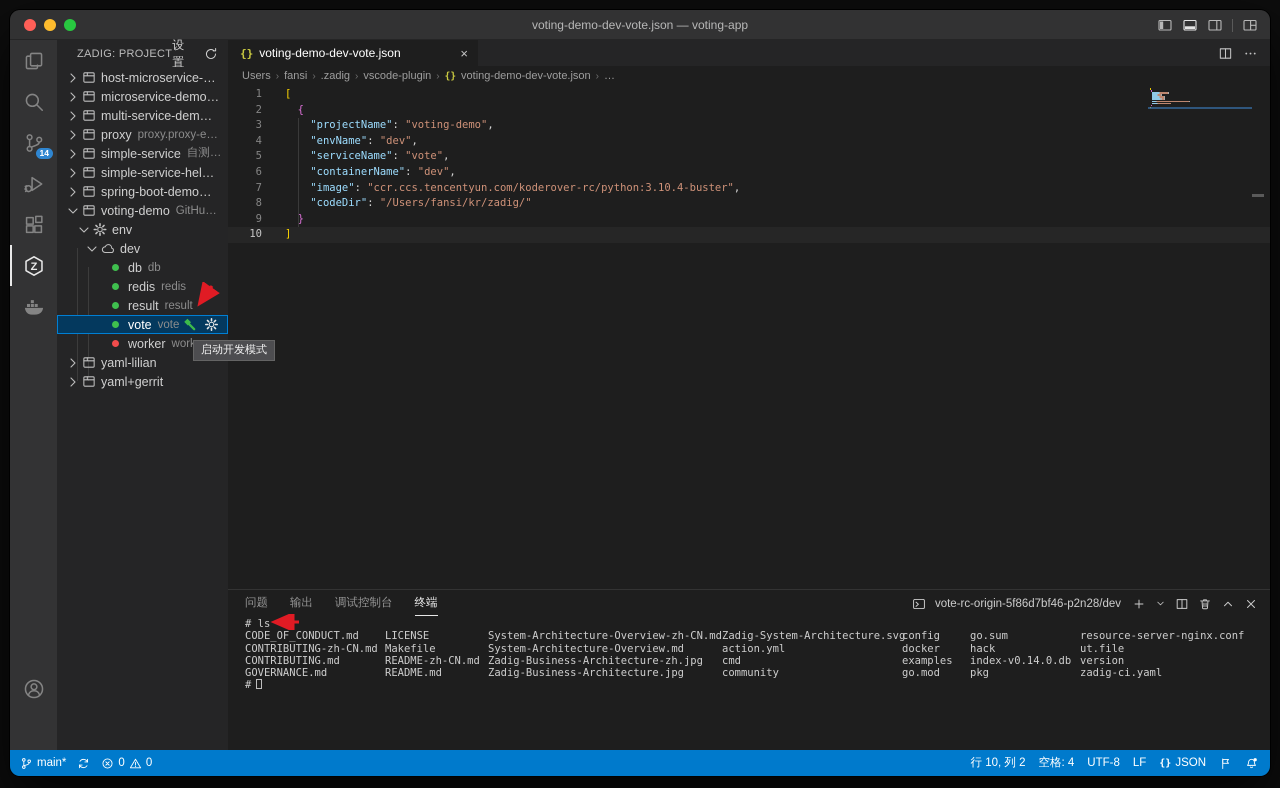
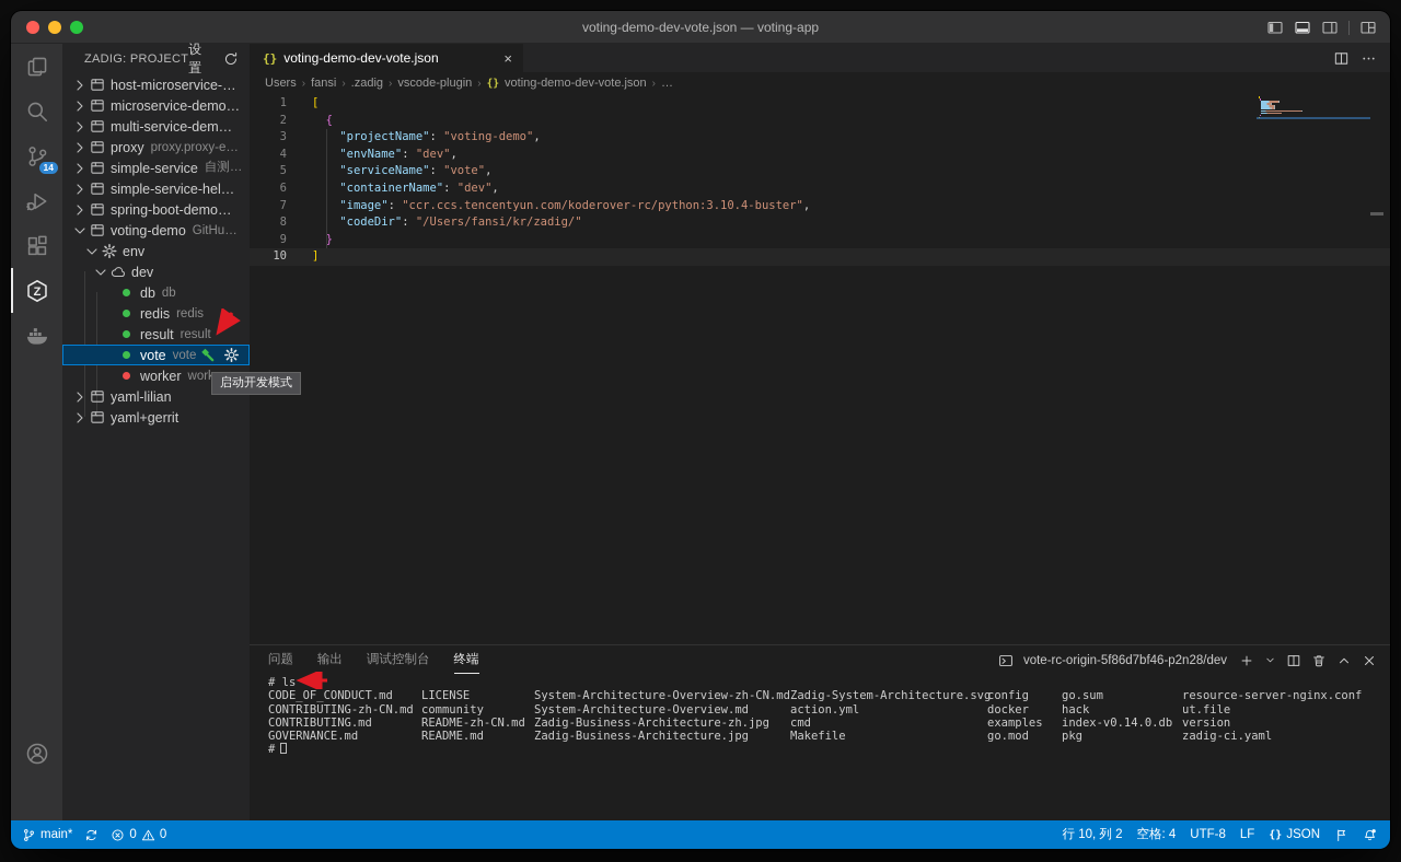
  voting-demo-dev-vote.json — voting-app
  14
  Z
  ZADIG: PROJECT
  设置
  host-microservice-…
  microservice-demo…
  multi-service-dem…
  proxy
  proxy.proxy-e…
  simple-service
  自测…
  simple-service-hel…
  spring-boot-demo…
  voting-demo
  GitHu…
  env
  dev
  db
  db
  redis
  redis
  result
  result
  vote
  vote
  worker
  yaml-lilian
  yaml+gerrit
  {}
  voting-demo-dev-vote.json
  ×
  Users
  ›
  fansi
  ›
  .zadig
  ›
  vscode-plugin
  ›
  {}
  voting-demo-dev-vote.json
  ›
  …
  1
  [
  2
  {
  3
  "projectName": "voting-demo",
  4
  "envName": "dev",
  5
  "serviceName": "vote",
  6
  "containerName": "dev",
  7
  "image": "ccr.ccs.tencentyun.com/koderover-rc/python:3.10.4-buster",
  8
  "codeDir": "/Users/fansi/kr/zadig/"
  9
  }
  10
  ]
  问题
  输出
  调试控制台
  终端
  vote-rc-origin-5f86d7bf46-p2n28/dev
  # ls
  CODE_OF_CONDUCT.md
  CONTRIBUTING-zh-CN.md
  CONTRIBUTING.md
  GOVERNANCE.md
  LICENSE
- Makefile
+ community
  README-zh-CN.md
  README.md
  System-Architecture-Overview-zh-CN.md
  System-Architecture-Overview.md
  Zadig-Business-Architecture-zh.jpg
  Zadig-Business-Architecture.jpg
  Zadig-System-Architecture.svg
  action.yml
  cmd
- community
+ Makefile
  config
  docker
  examples
  go.mod
  go.sum
  hack
  index-v0.14.0.db
  pkg
  resource-server-nginx.conf
  ut.file
  version
  zadig-ci.yaml
  #
  main*
  0
  0
  行 10, 列 2
  空格: 4
  UTF-8
  LF
  {}
  JSON
  启动开发模式
